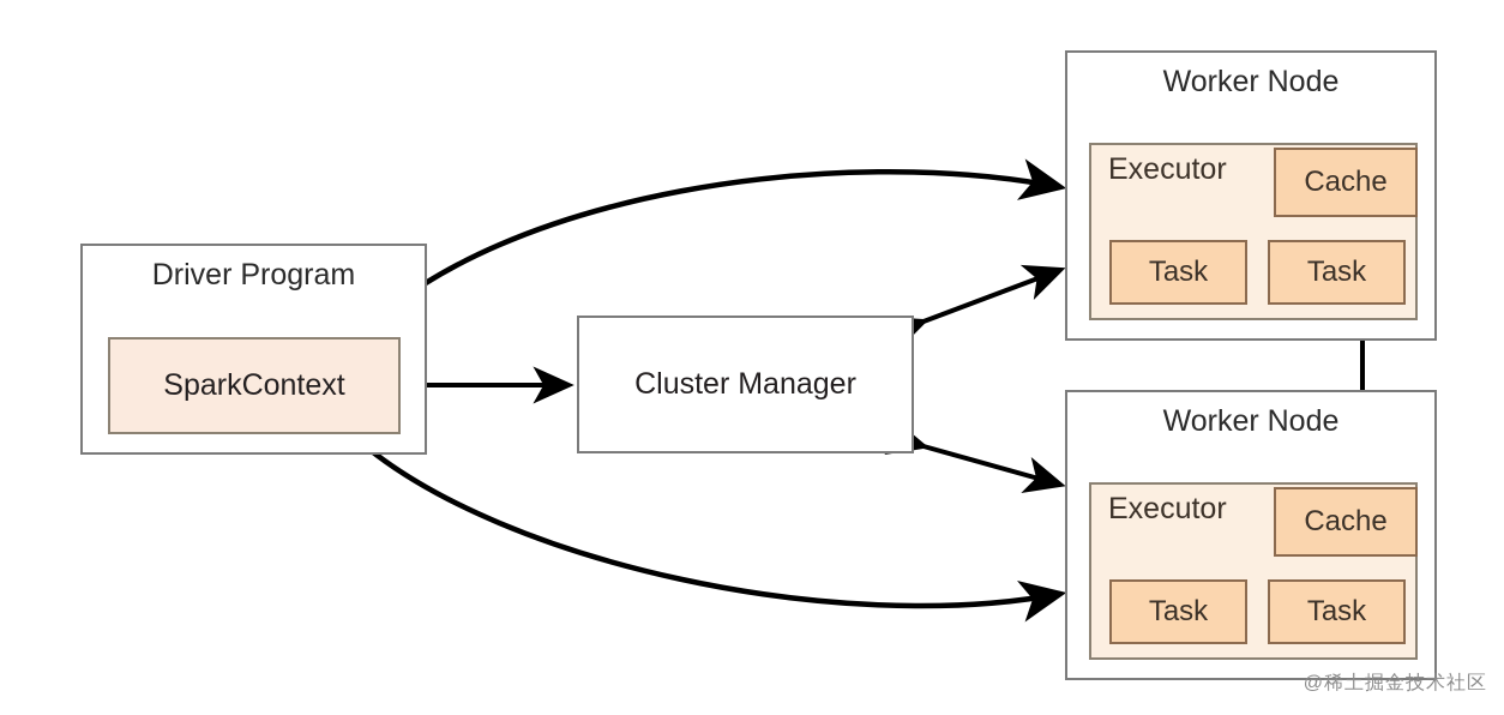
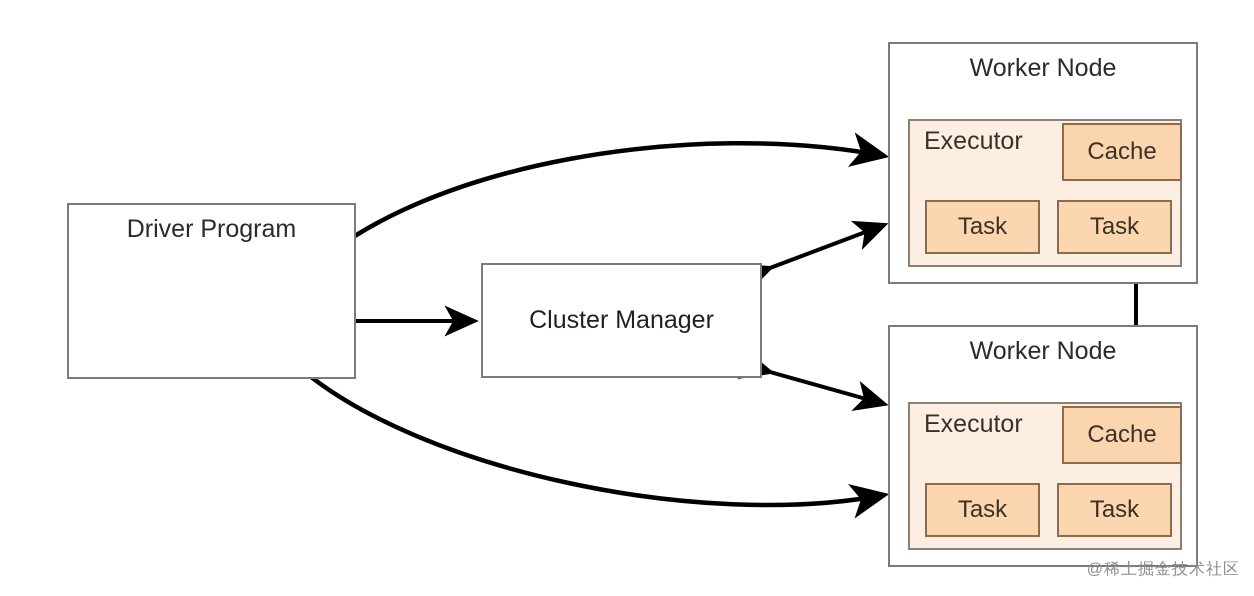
  Driver Program
- SparkContext
  Cluster Manager
  Worker Node
  Executor
  Cache
  Task
  Task
  Worker Node
  Executor
  Cache
  Task
  Task
  @稀土掘金技术社区
